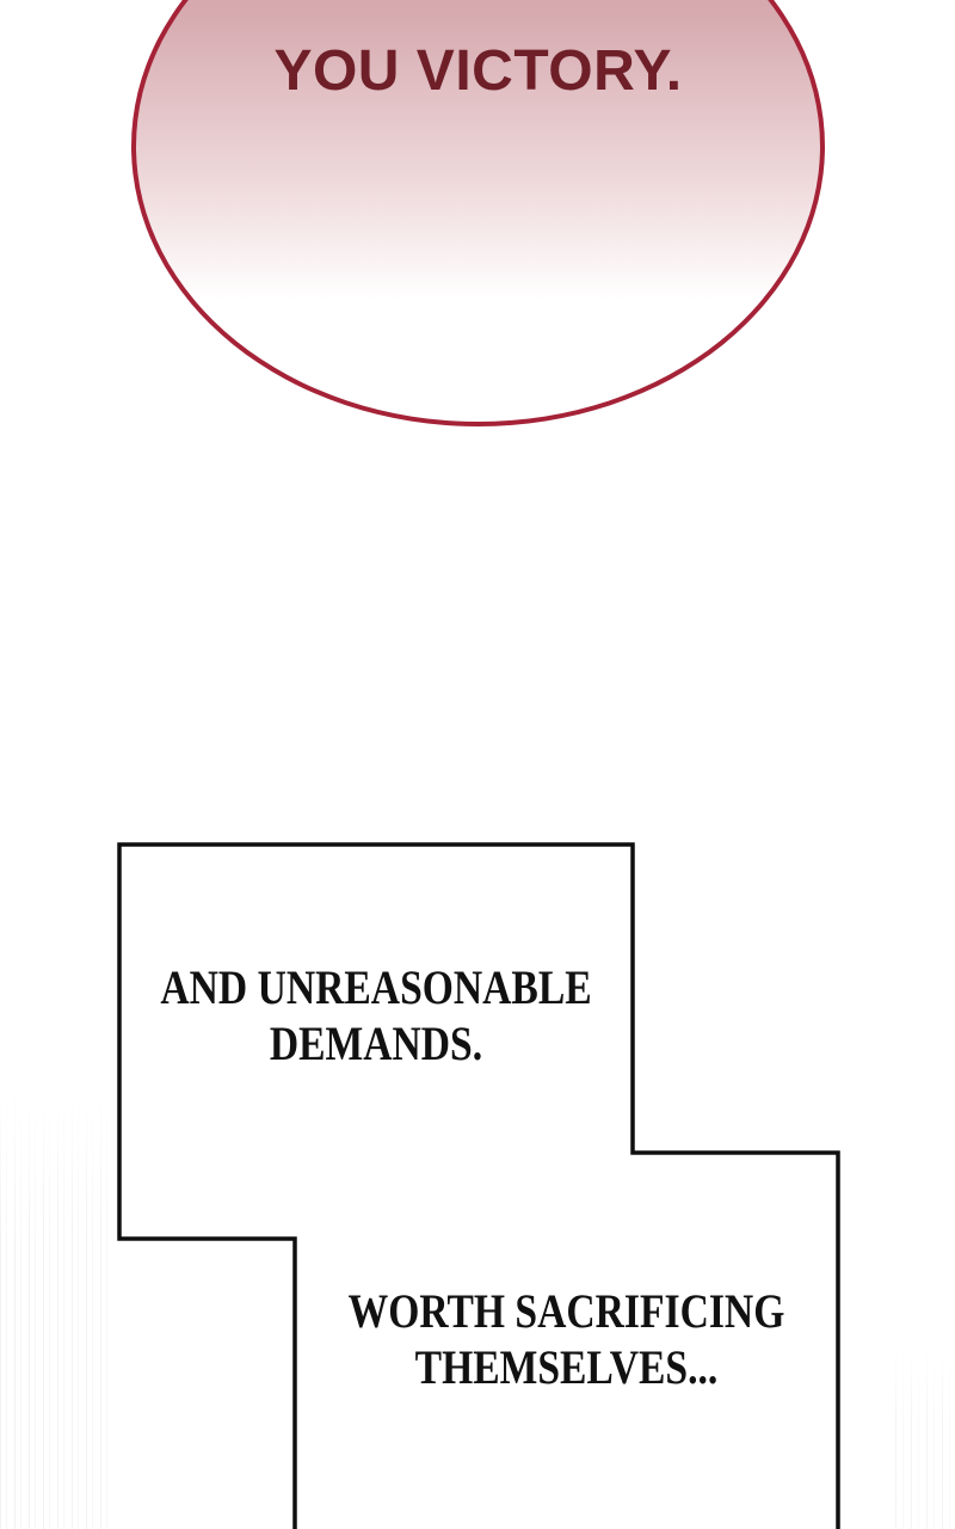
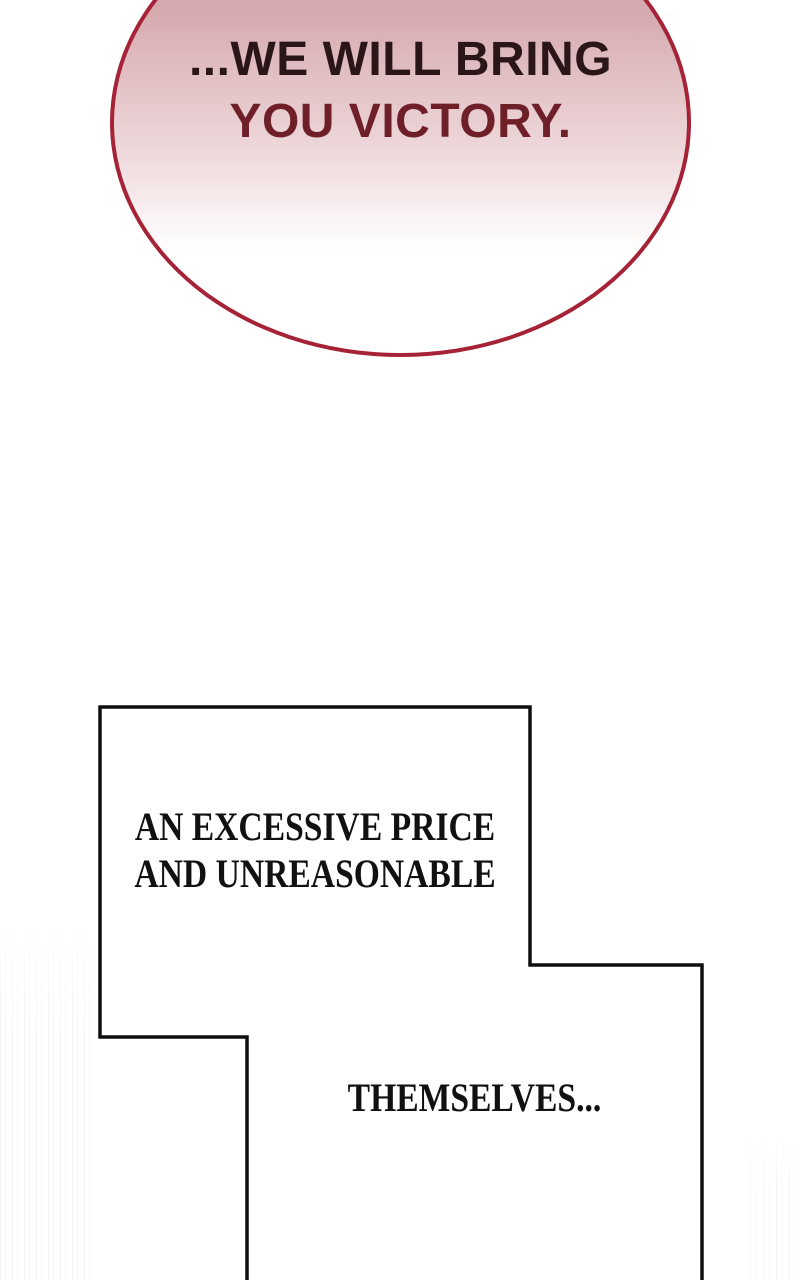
+ ...WE WILL BRING
  YOU VICTORY.
+ AN EXCESSIVE PRICE
  AND UNREASONABLE
- DEMANDS.
- WORTH SACRIFICING
  THEMSELVES...
